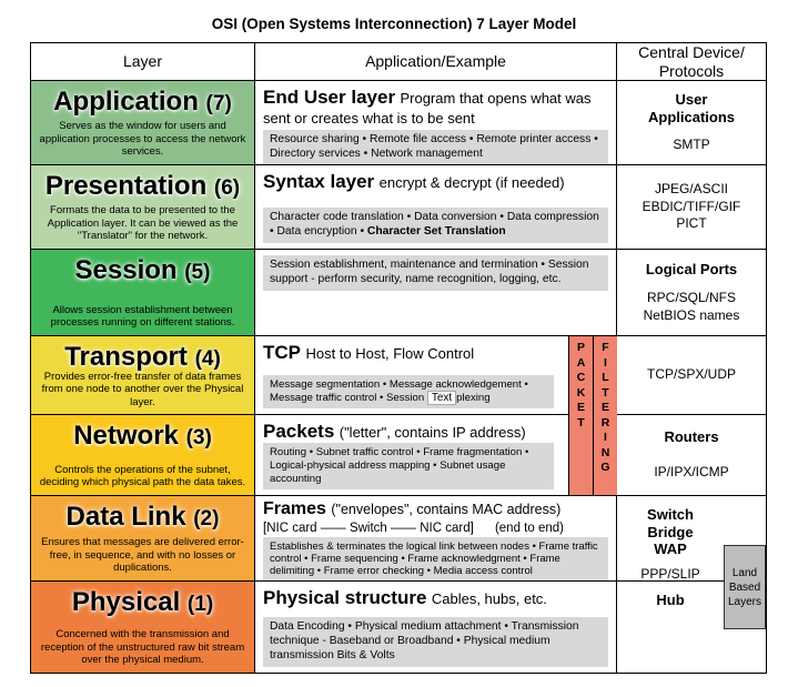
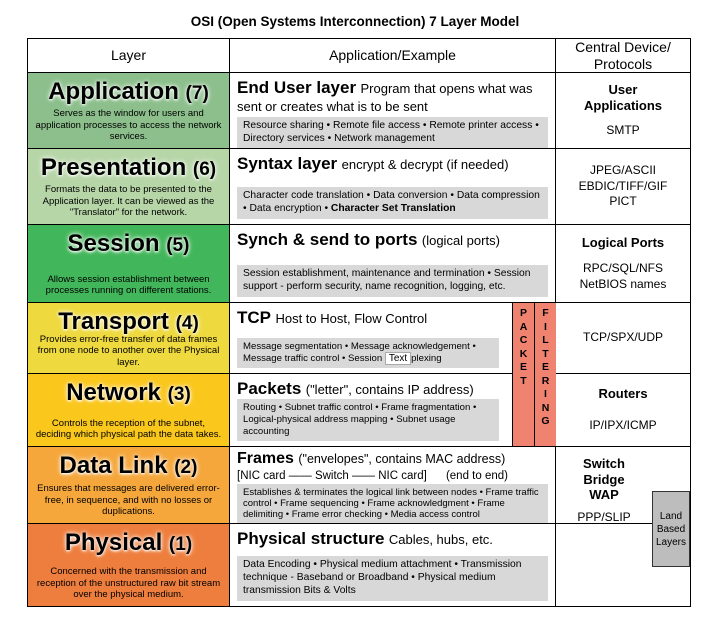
  OSI (Open Systems Interconnection) 7 Layer Model
  Layer
  Application/Example
  Central Device/
  Protocols
  Application (7)
  Serves as the window for users and application processes to access the network services.
  End User layer Program that opens what was sent or creates what is to be sent
  Resource sharing • Remote file access • Remote printer access • Directory services • Network management
  User
  Applications
  SMTP
  Presentation (6)
  Formats the data to be presented to the Application layer. It can be viewed as the "Translator" for the network.
  Syntax layer encrypt & decrypt (if needed)
  Character code translation • Data conversion • Data compression • Data encryption • Character Set Translation
  JPEG/ASCII
  EBDIC/TIFF/GIF
  PICT
  Session (5)
  Allows session establishment between processes running on different stations.
+ Synch & send to ports (logical ports)
  Session establishment, maintenance and termination • Session support - perform security, name recognition, logging, etc.
  Logical Ports
  RPC/SQL/NFS
  NetBIOS names
  Transport (4)
  Provides error-free transfer of data frames from one node to another over the Physical layer.
  TCP Host to Host, Flow Control
  Message segmentation • Message acknowledgement • Message traffic control • Session Text plexing
  TCP/SPX/UDP
  Network (3)
- Controls the operations of the subnet, deciding which physical path the data takes.
+ Controls the reception of the subnet, deciding which physical path the data takes.
  Packets ("letter", contains IP address)
  Routing • Subnet traffic control • Frame fragmentation • Logical-physical address mapping • Subnet usage accounting
  Routers
  IP/IPX/ICMP
  Data Link (2)
  Ensures that messages are delivered error-free, in sequence, and with no losses or duplications.
  Frames ("envelopes", contains MAC address)
  [NIC card —— Switch —— NIC card] (end to end)
  Establishes & terminates the logical link between nodes • Frame traffic control • Frame sequencing • Frame acknowledgment • Frame delimiting • Frame error checking • Media access control
  Switch
  Bridge
  WAP
  PPP/SLIP
  Physical (1)
  Concerned with the transmission and reception of the unstructured raw bit stream over the physical medium.
  Physical structure Cables, hubs, etc.
  Data Encoding • Physical medium attachment • Transmission technique - Baseband or Broadband • Physical medium transmission Bits & Volts
- Hub
  P
  A
  C
  K
  E
  T
  F
  I
  L
  T
  E
  R
  I
  N
  G
  Land
  Based
  Layers
